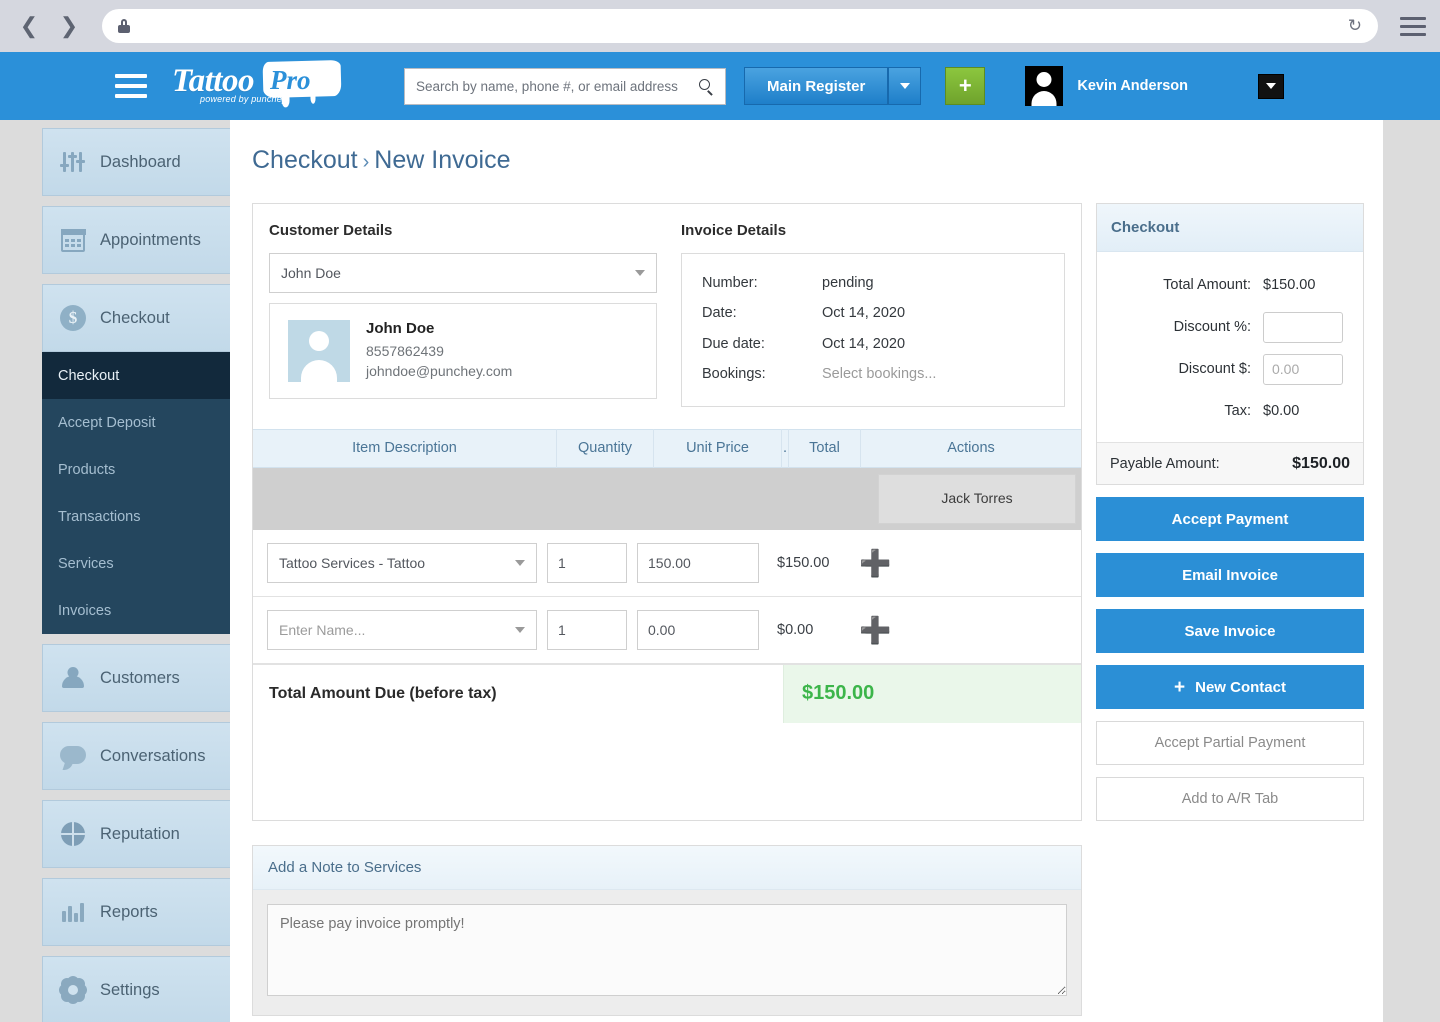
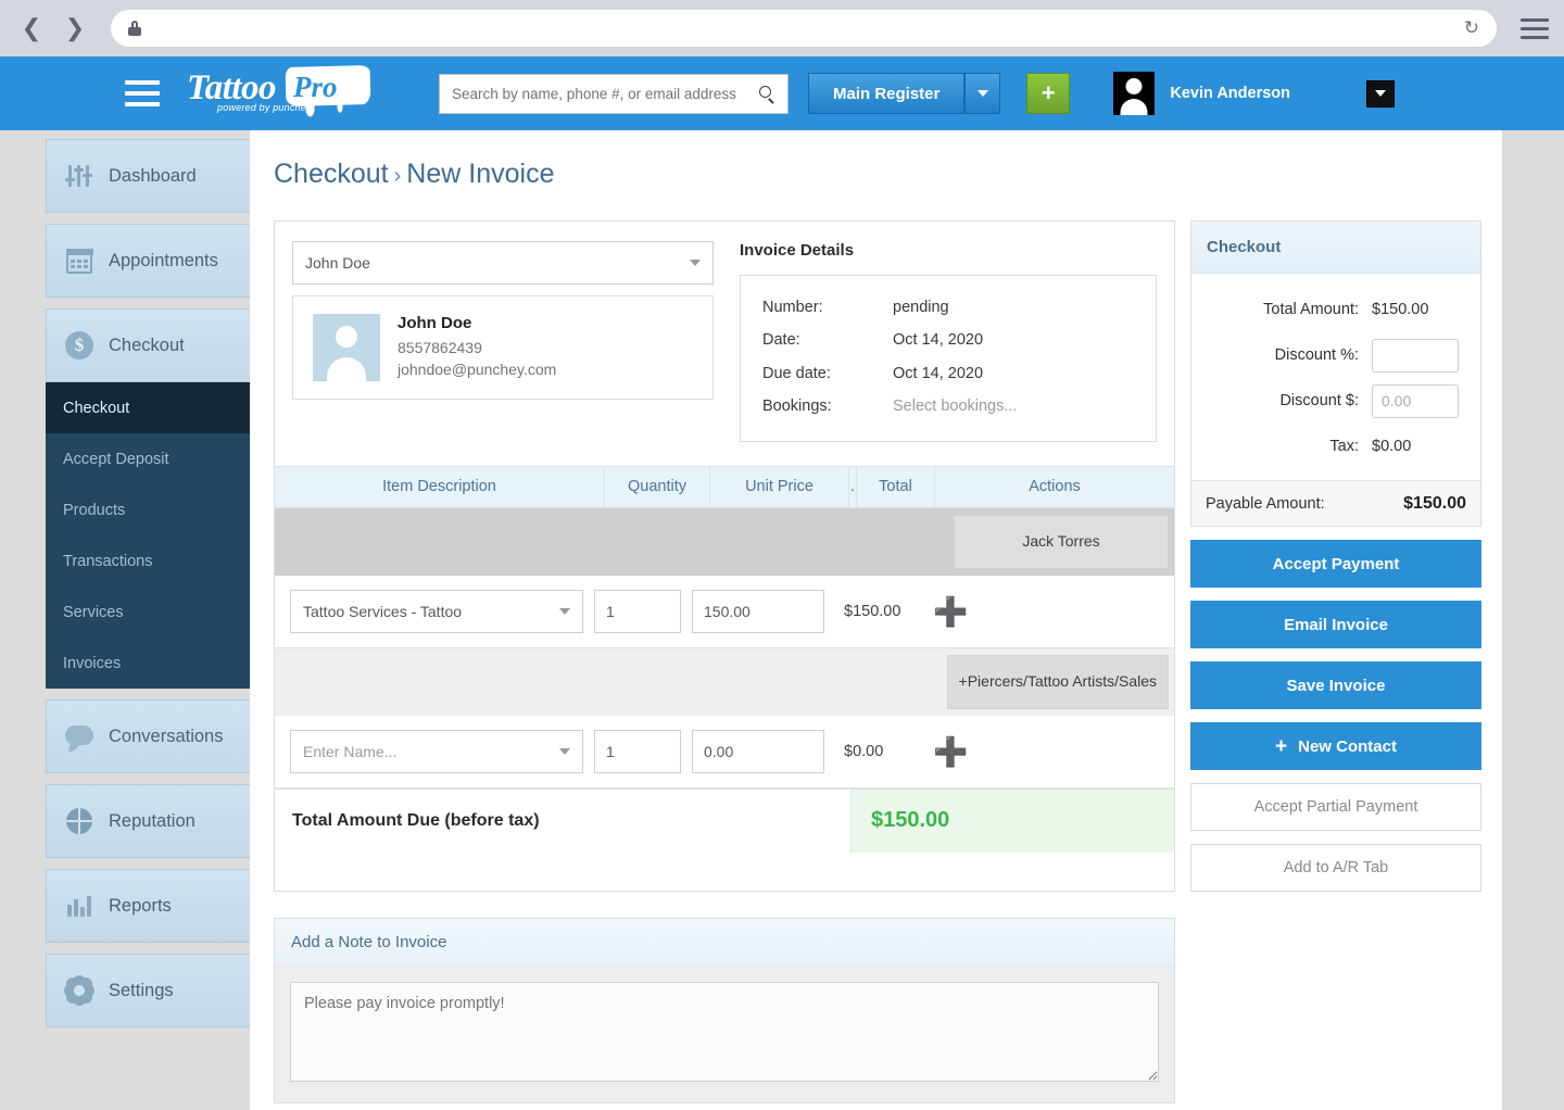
  ❮
  ❯
  ↻
  Tattoo
  Pro
  powered by punchey
  Search by name, phone #, or email address
  Main Register
  +
  Kevin Anderson
  Dashboard
  Appointments
  $
  Checkout
  Checkout
  Accept Deposit
  Products
  Transactions
  Services
  Invoices
- Customers
  Conversations
  Reputation
  Reports
  Settings
  Checkout
  ›
  New Invoice
- Customer Details
  John Doe
  John Doe
  8557862439
  johndoe@punchey.com
  Invoice Details
  Number:
  pending
  Date:
  Oct 14, 2020
  Due date:
  Oct 14, 2020
  Bookings:
  Select bookings...
  Item Description
  Quantity
  Unit Price
  .
  Total
  Actions
  Jack Torres
  Tattoo Services - Tattoo
  1
  150.00
  $150.00
  ➕
+ +Piercers/Tattoo Artists/Sales
  Enter Name...
  1
  0.00
  $0.00
  ➕
  Total Amount Due (before tax)
  $150.00
  Checkout
  Total Amount:
  $150.00
  Discount %:
  Discount $:
  0.00
  Tax:
  $0.00
  Payable Amount:
  $150.00
  Accept Payment
  Email Invoice
  Save Invoice
  +
  New Contact
  Accept Partial Payment
  Add to A/R Tab
- Add a Note to Services
+ Add a Note to Invoice
  Please pay invoice promptly!
